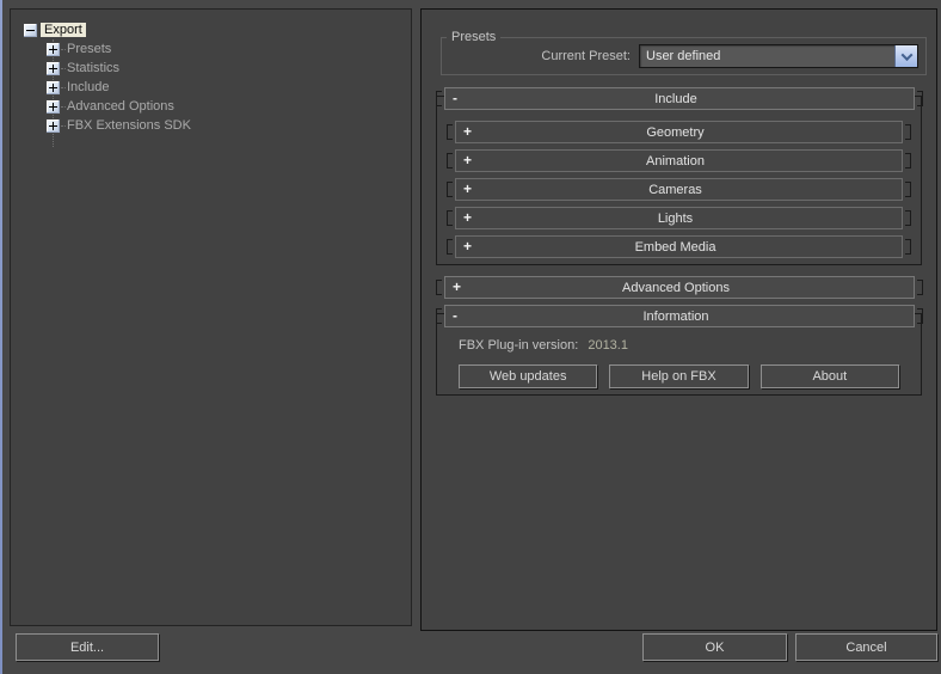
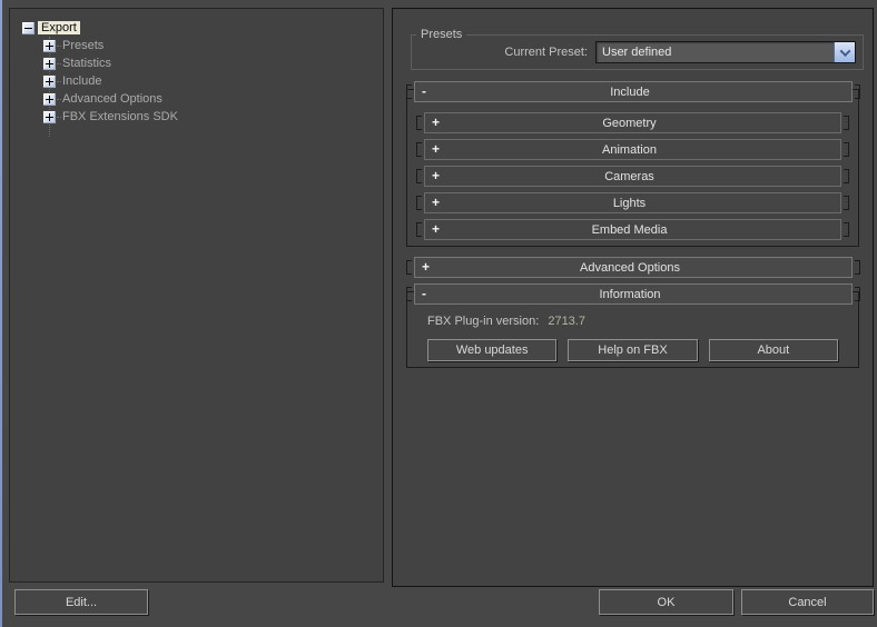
  Export
  Presets
  Statistics
  Include
  Advanced Options
  FBX Extensions SDK
  Presets
  Current Preset:
  User defined
  -
  Include
  +
  Geometry
  +
  Animation
  +
  Cameras
  +
  Lights
  +
  Embed Media
  +
  Advanced Options
  -
  Information
- FBX Plug-in version: 2013.1
+ FBX Plug-in version: 2713.7
  Web updates
  Help on FBX
  About
  Edit...
  OK
  Cancel
